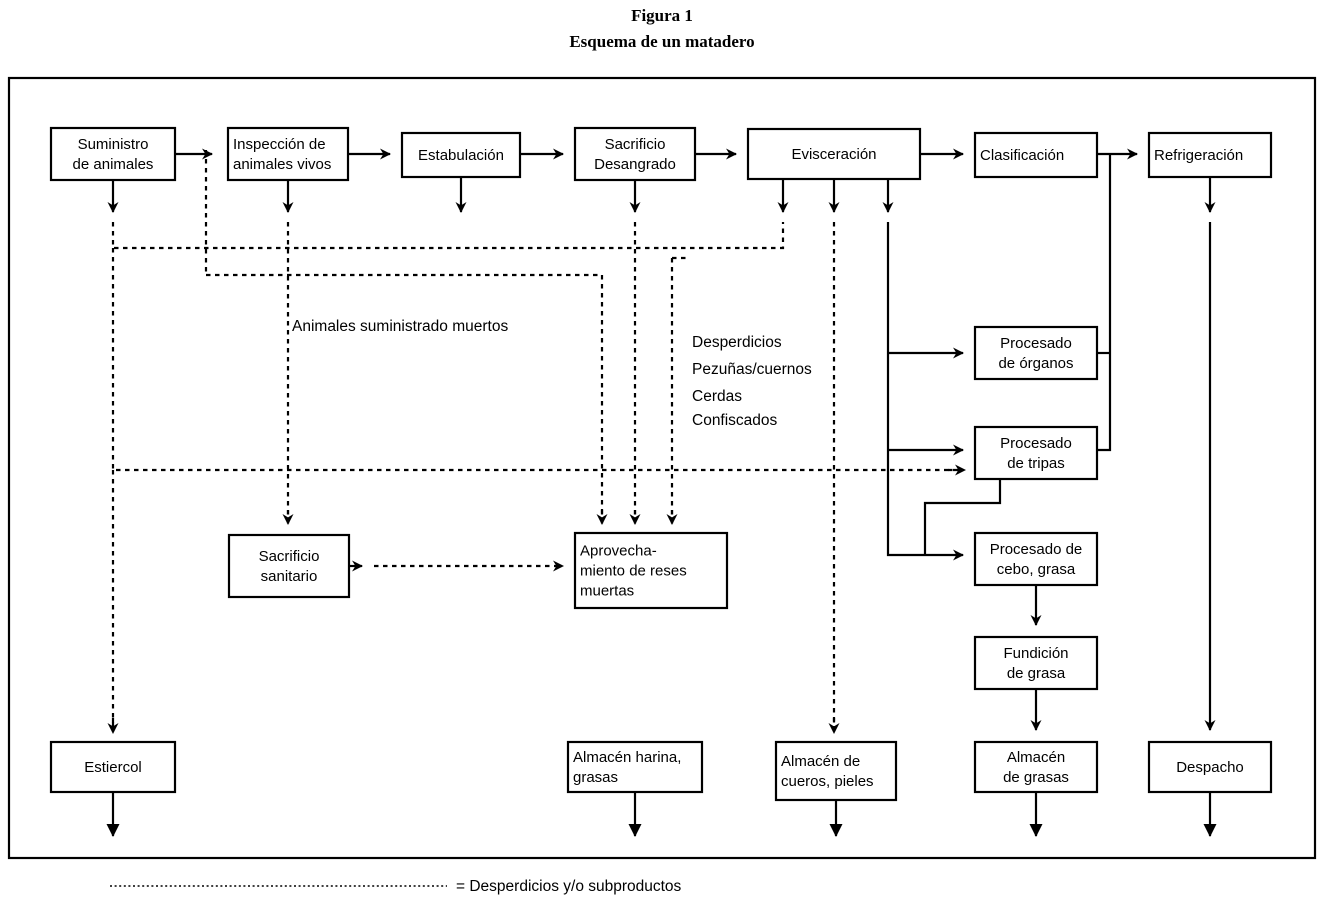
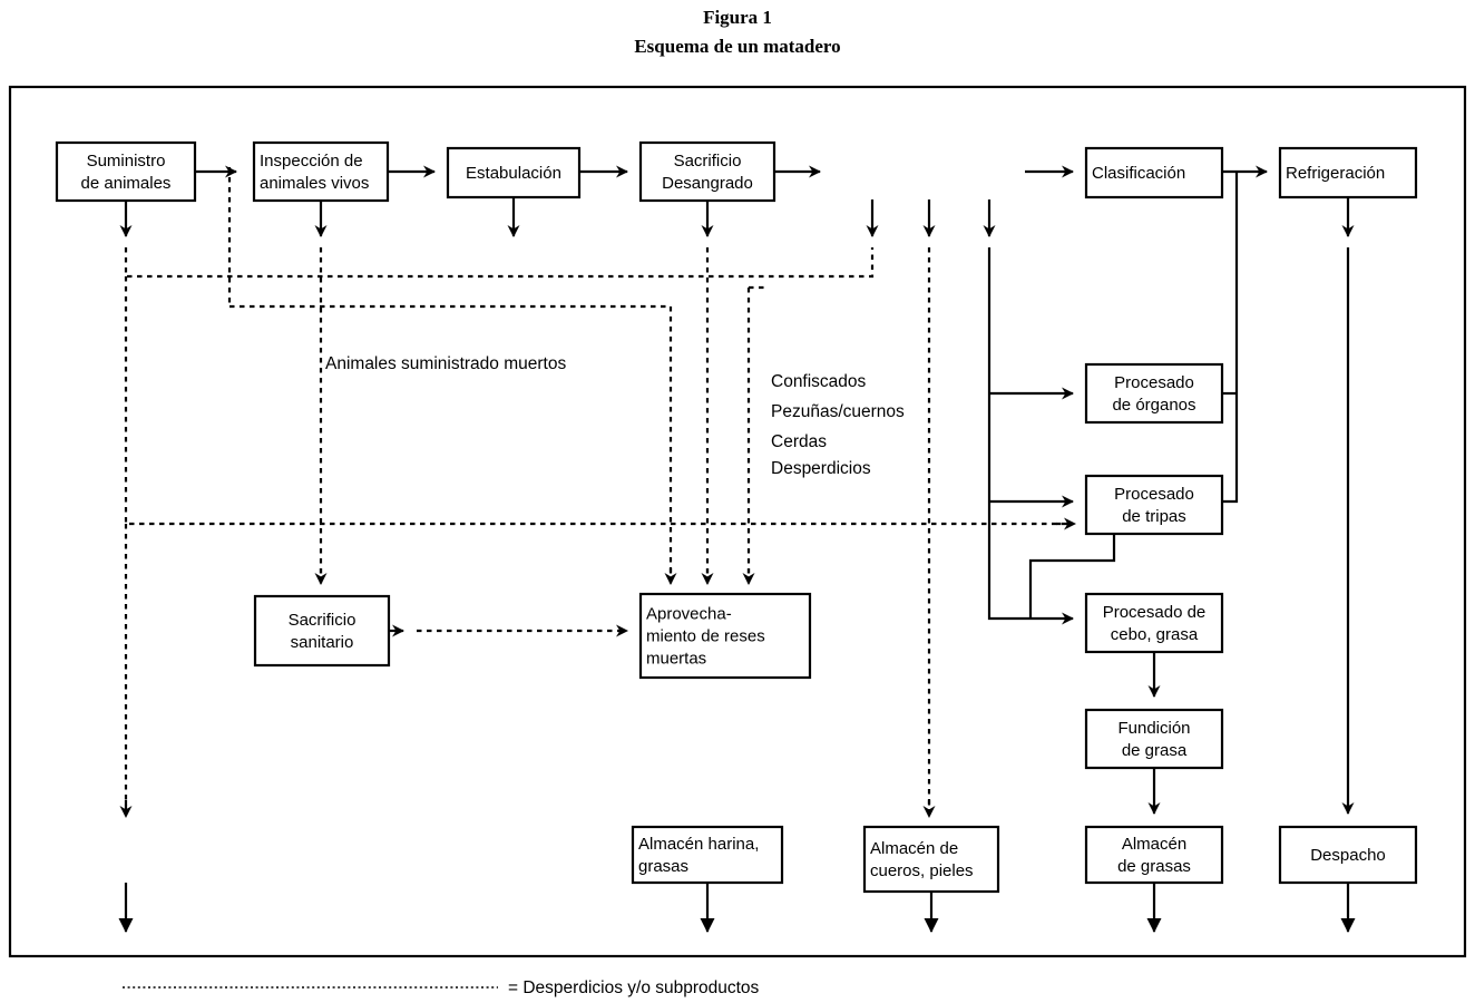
  Figura 1
  Esquema de un matadero
  Suministro
  de animales
  Inspección de
  animales vivos
  Estabulación
  Sacrificio
  Desangrado
- Evisceración
  Clasificación
  Refrigeración
  Procesado
  de órganos
  Procesado
  de tripas
  Procesado de
  cebo, grasa
  Fundición
  de grasa
  Sacrificio
  sanitario
  Aprovecha-
  miento de reses
  muertas
- Estiercol
  Almacén harina,
  grasas
  Almacén de
  cueros, pieles
  Almacén
  de grasas
  Despacho
  Animales suministrado muertos
- Desperdicios
+ Confiscados
  Pezuñas/cuernos
  Cerdas
- Confiscados
+ Desperdicios
  = Desperdicios y/o subproductos
